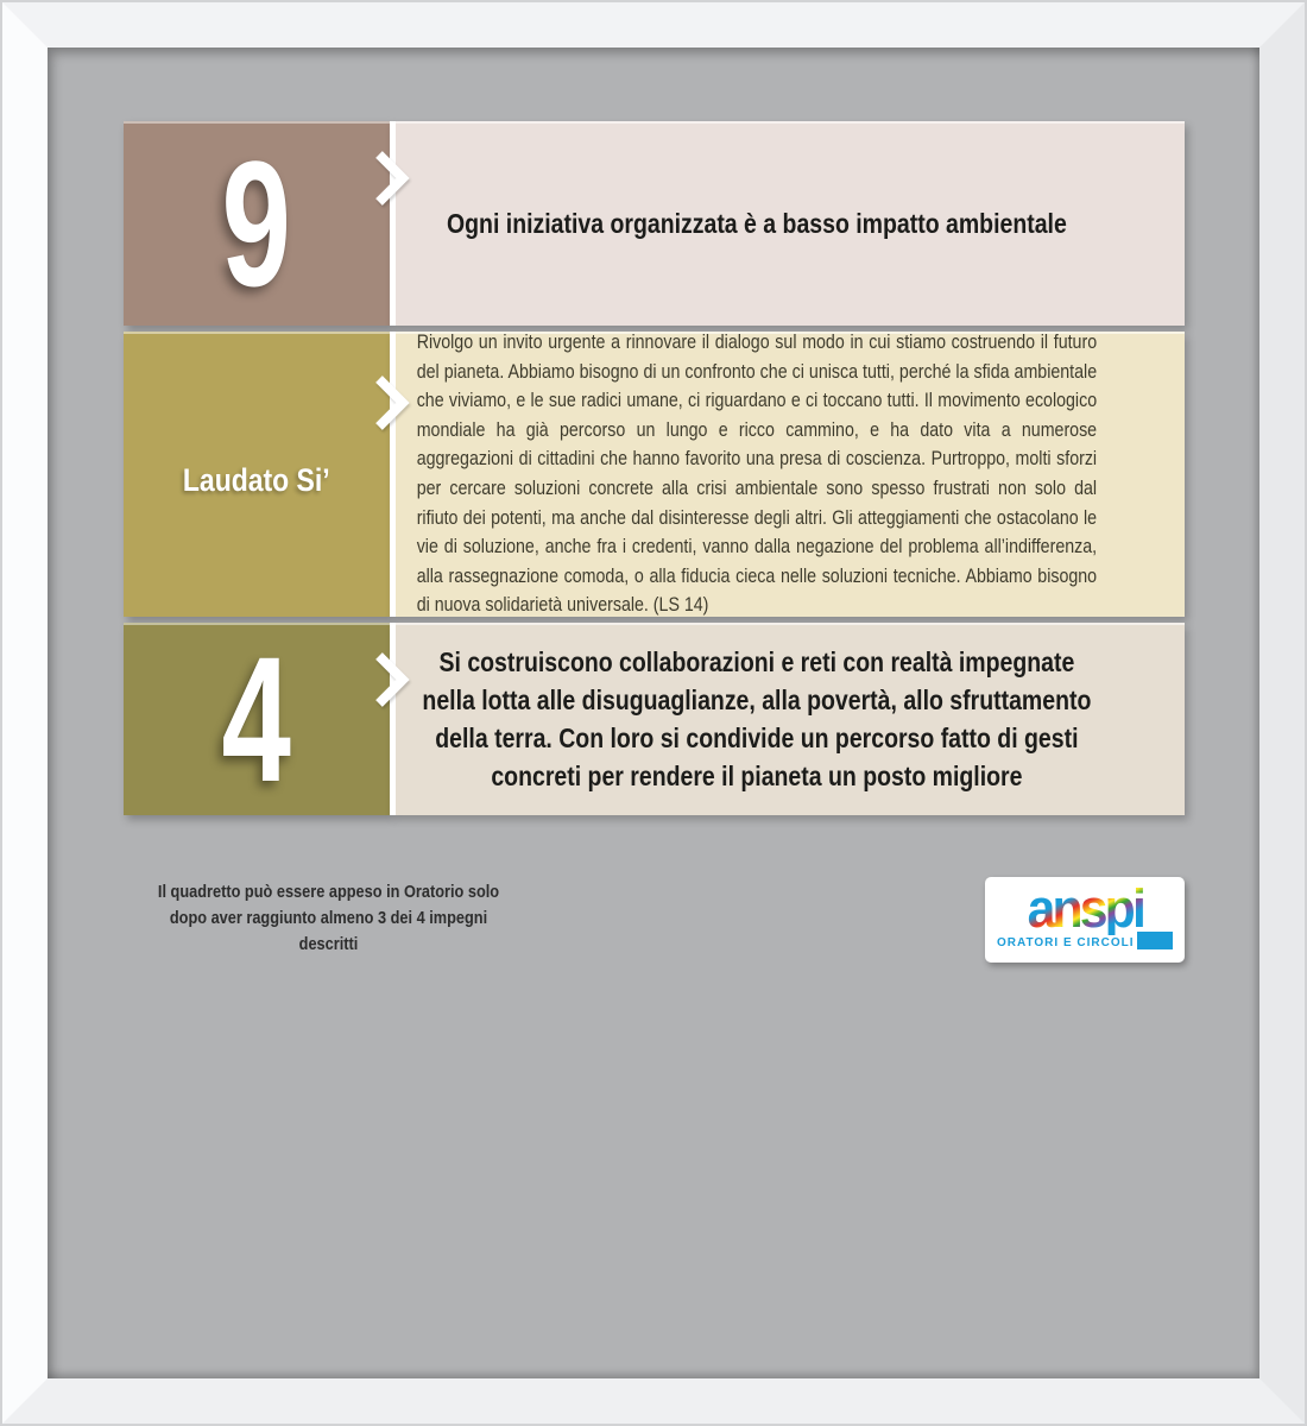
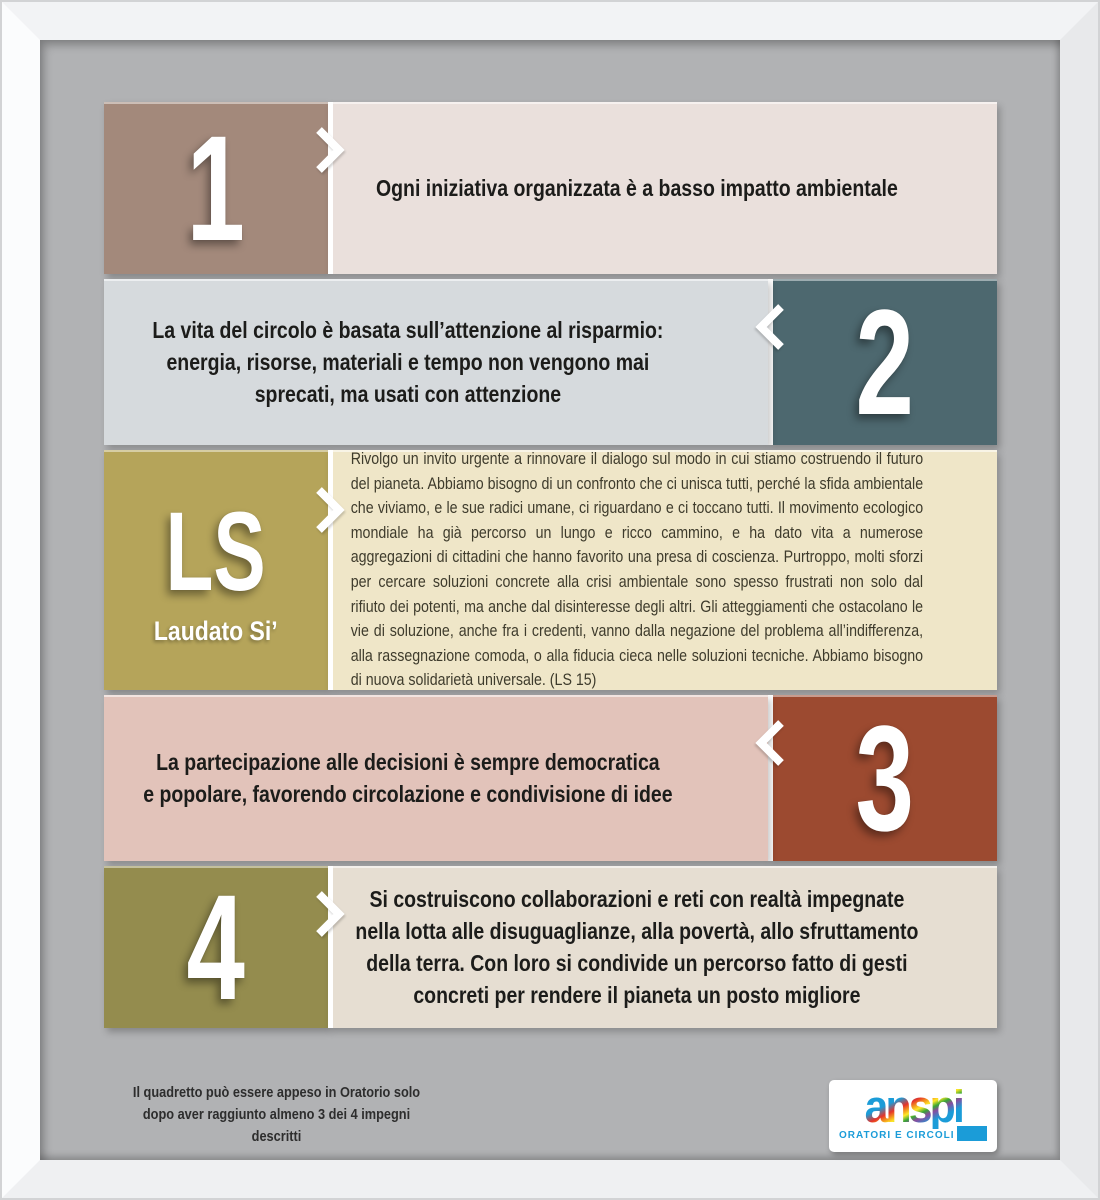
- 9
+ 1
  Ogni iniziativa organizzata è a basso impatto ambientale
+ La vita del circolo è basata sull’attenzione al risparmio:
+ energia, risorse, materiali e tempo non vengono mai
+ sprecati, ma usati con attenzione
+ 2
+ LS
  Laudato Si’
- Rivolgo un invito urgente a rinnovare il dialogo sul modo in cui stiamo costruendo il futuro del pianeta. Abbiamo bisogno di un confronto che ci unisca tutti, perché la sfida ambientale che viviamo, e le sue radici umane, ci riguardano e ci toccano tutti. Il movimento ecologico mondiale ha già percorso un lungo e ricco cammino, e ha dato vita a numerose aggregazioni di cittadini che hanno favorito una presa di coscienza. Purtroppo, molti sforzi per cercare soluzioni concrete alla crisi ambientale sono spesso frustrati non solo dal rifiuto dei potenti, ma anche dal disinteresse degli altri. Gli atteggiamenti che ostacolano le vie di soluzione, anche fra i credenti, vanno dalla negazione del problema all’indifferenza, alla rassegnazione comoda, o alla fiducia cieca nelle soluzioni tecniche. Abbiamo bisogno di nuova solidarietà universale. (LS 14)
+ Rivolgo un invito urgente a rinnovare il dialogo sul modo in cui stiamo costruendo il futuro del pianeta. Abbiamo bisogno di un confronto che ci unisca tutti, perché la sfida ambientale che viviamo, e le sue radici umane, ci riguardano e ci toccano tutti. Il movimento ecologico mondiale ha già percorso un lungo e ricco cammino, e ha dato vita a numerose aggregazioni di cittadini che hanno favorito una presa di coscienza. Purtroppo, molti sforzi per cercare soluzioni concrete alla crisi ambientale sono spesso frustrati non solo dal rifiuto dei potenti, ma anche dal disinteresse degli altri. Gli atteggiamenti che ostacolano le vie di soluzione, anche fra i credenti, vanno dalla negazione del problema all’indifferenza, alla rassegnazione comoda, o alla fiducia cieca nelle soluzioni tecniche. Abbiamo bisogno di nuova solidarietà universale. (LS 15)
+ La partecipazione alle decisioni è sempre democratica
+ e popolare, favorendo circolazione e condivisione di idee
+ 3
  4
  Si costruiscono collaborazioni e reti con realtà impegnate
  nella lotta alle disuguaglianze, alla povertà, allo sfruttamento
  della terra. Con loro si condivide un percorso fatto di gesti
  concreti per rendere il pianeta un posto migliore
  Il quadretto può essere appeso in Oratorio solo
  dopo aver raggiunto almeno 3 dei 4 impegni descritti
  anspi
  ORATORI E CIRCOLI
